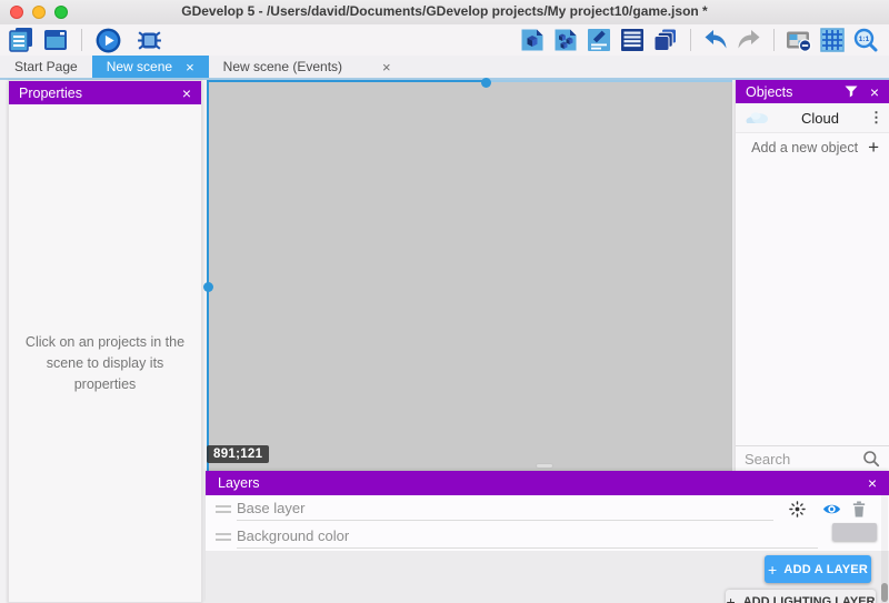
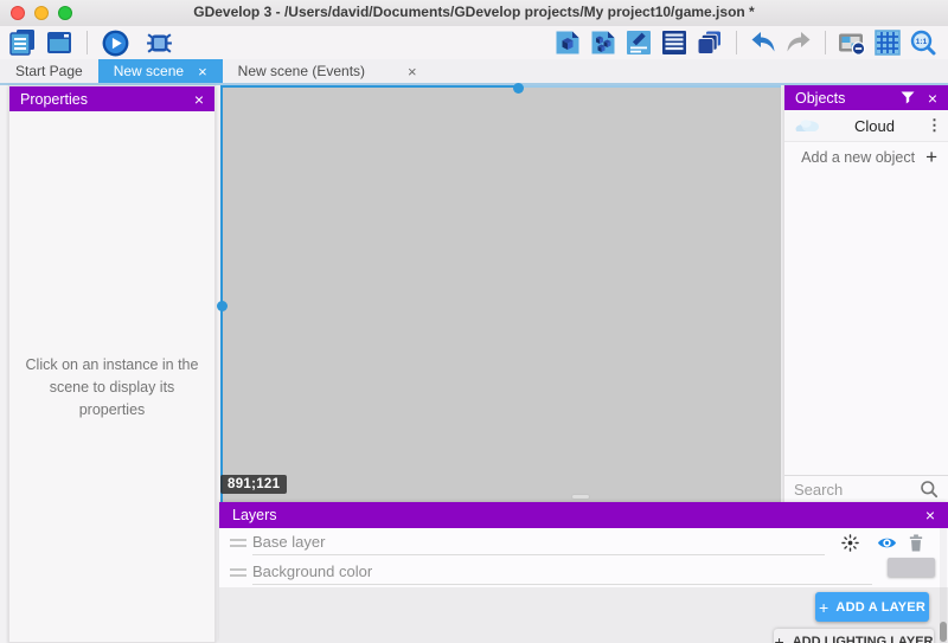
- GDevelop 5 - /Users/david/Documents/GDevelop projects/My project10/game.json *
+ GDevelop 3 - /Users/david/Documents/GDevelop projects/My project10/game.json *
  Start Page
  New scene
  ×
  New scene (Events)
  ×
  Properties
  ×
- Click on an projects in the scene to display its properties
+ Click on an instance in the scene to display its properties
  891;121
  Objects
  ×
  Cloud
  ⋮
  Add a new object
  +
  Search
  Layers
  ×
  Base layer
  Background color
  +
  ADD A LAYER
  +
  ADD LIGHTING LAYER
